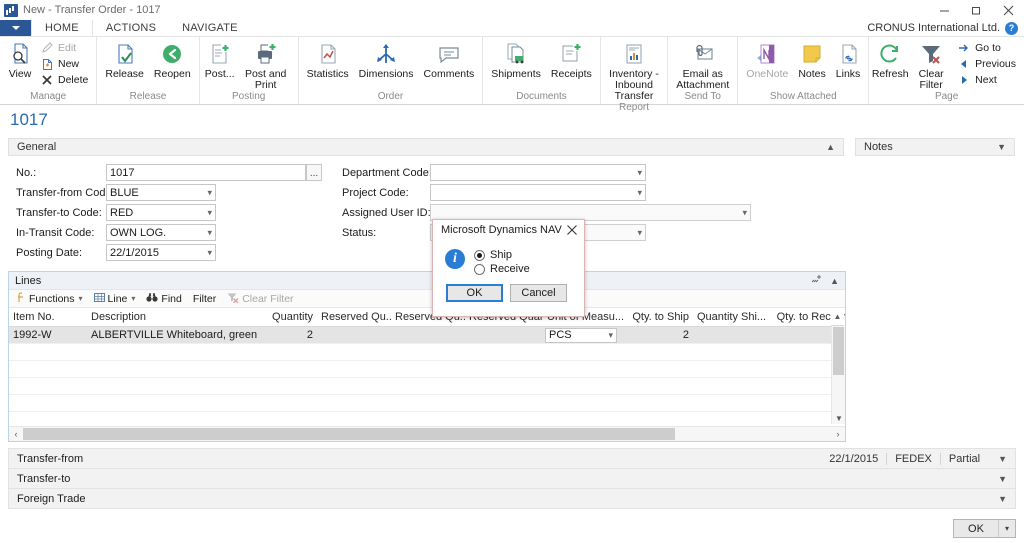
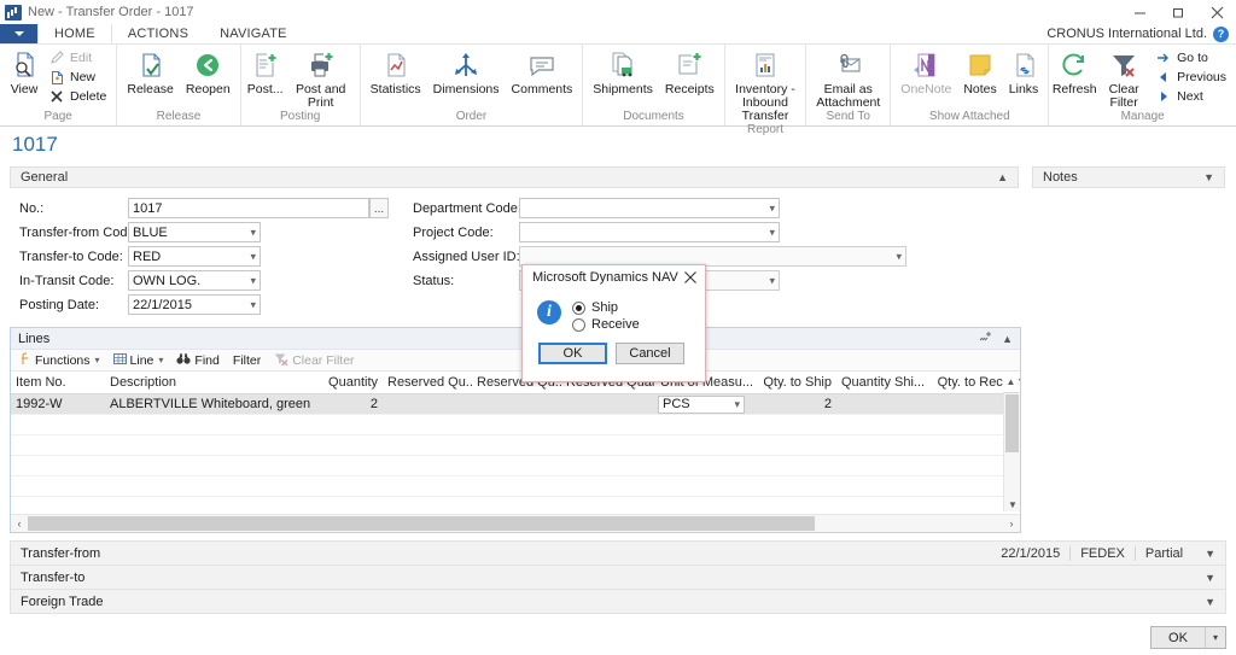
  New - Transfer Order - 1017
  HOME
  ACTIONS
  NAVIGATE
  CRONUS International Ltd.
  ?
  View
  Edit
  New
  Delete
- Manage
+ Page
  Release
  Reopen
  Release
  Post...
  Post and Print
  Posting
  Statistics
  Dimensions
  Comments
  Order
  Shipments
  Receipts
  Documents
  Inventory - Inbound Transfer
  Report
  Email as Attachment
  Send To
  OneNote
  Notes
  Links
  Show Attached
  Refresh
  Clear Filter
  Go to
  Previous
  Next
- Page
+ Manage
  1017
  General
  ▲
  Notes
  ▼
  No.:
  1017
  ...
  Transfer-from Cod
  BLUE
  ▾
  Transfer-to Code:
  RED
  ▾
  In-Transit Code:
  OWN LOG.
  ▾
  Posting Date:
  22/1/2015
  ▾
  Department Code
  ▾
  Project Code:
  ▾
  Assigned User ID
  ▾
  Status:
  ▾
  Lines
  ▲
  Functions
  ▾
  Line
  ▾
  Find
  Filter
  Clear Filter
  1992-W	ALBERTVILLE Whiteboard, green	2				PCS ▾	2
  ▲
  ▼
  ‹
  ›
  Transfer-from
  22/1/2015
  FEDEX
  Partial
  ▼
  Transfer-to
  ▼
  Foreign Trade
  ▼
  OK
  ▾
  Microsoft Dynamics NAV
  i
  Ship
  Receive
  OK
  Cancel
